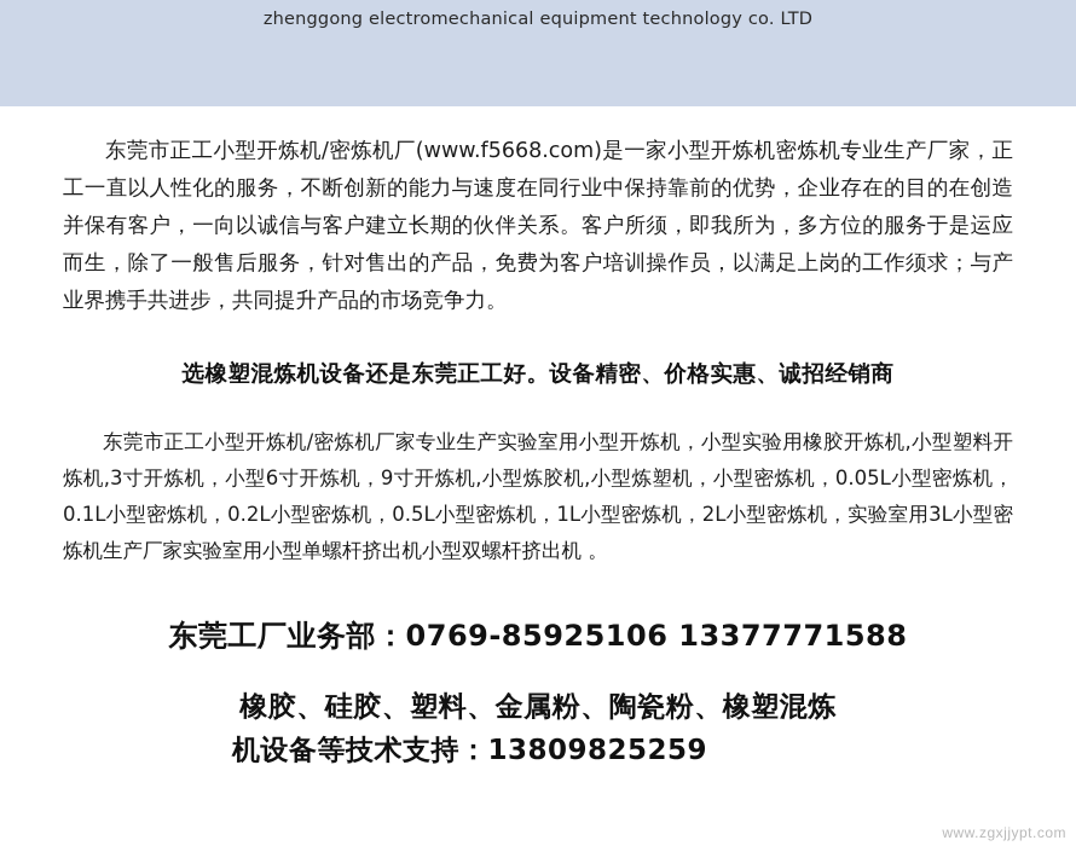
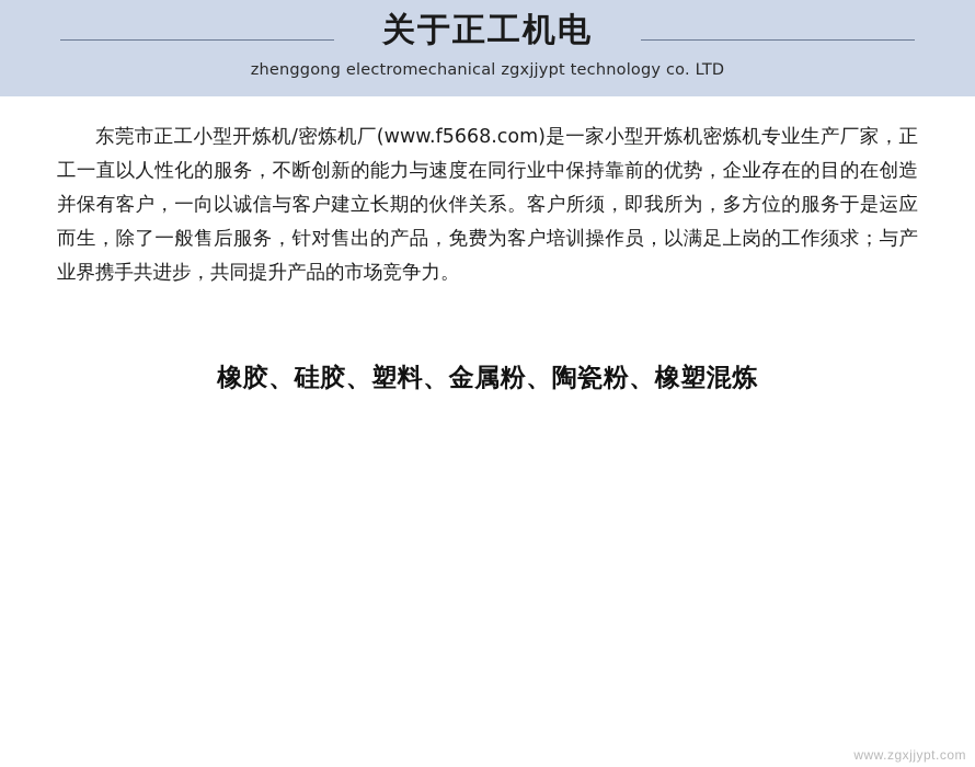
+ 关于正工机电
- zhenggong electromechanical equipment technology co. LTD
+ zhenggong electromechanical zgxjjypt technology co. LTD
  东莞市正工小型开炼机/密炼机厂(www.f5668.com)是一家小型开炼机密炼机专业生产厂家，正工一直以人性化的服务，不断创新的能力与速度在同行业中保持靠前的优势，企业存在的目的在创造并保有客户，一向以诚信与客户建立长期的伙伴关系。客户所须，即我所为，多方位的服务于是运应而生，除了一般售后服务，针对售出的产品，免费为客户培训操作员，以满足上岗的工作须求；与产业界携手共进步，共同提升产品的市场竞争力。
- 选橡塑混炼机设备还是东莞正工好。设备精密、价格实惠、诚招经销商
- 东莞市正工小型开炼机/密炼机厂家专业生产实验室用小型开炼机，小型实验用橡胶开炼机,小型塑料开炼机,3寸开炼机，小型6寸开炼机，9寸开炼机,小型炼胶机,小型炼塑机，小型密炼机，0.05L小型密炼机，0.1L小型密炼机，0.2L小型密炼机，0.5L小型密炼机，1L小型密炼机，2L小型密炼机，实验室用3L小型密炼机生产厂家实验室用小型单螺杆挤出机小型双螺杆挤出机 。
- 东莞工厂业务部：0769-85925106 13377771588
  橡胶、硅胶、塑料、金属粉、陶瓷粉、橡塑混炼
- 机设备等技术支持：13809825259
  www.zgxjjypt.com
